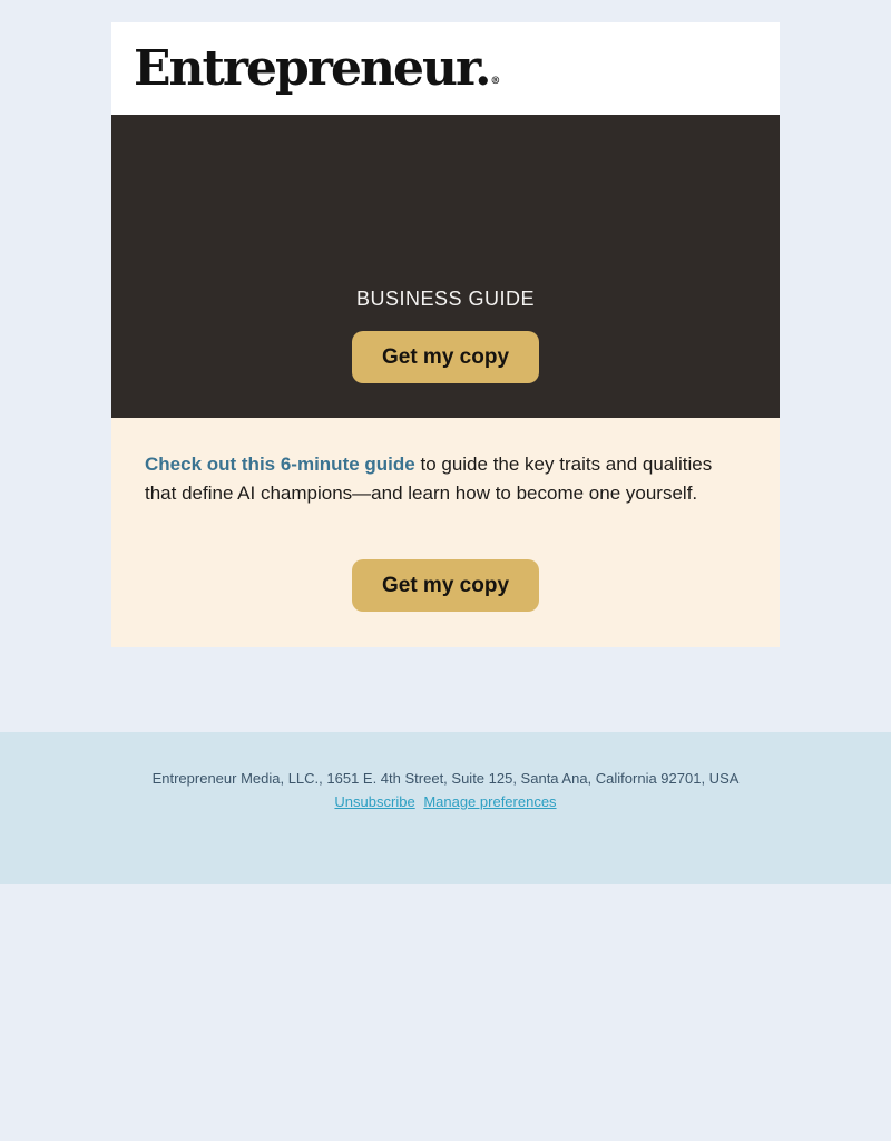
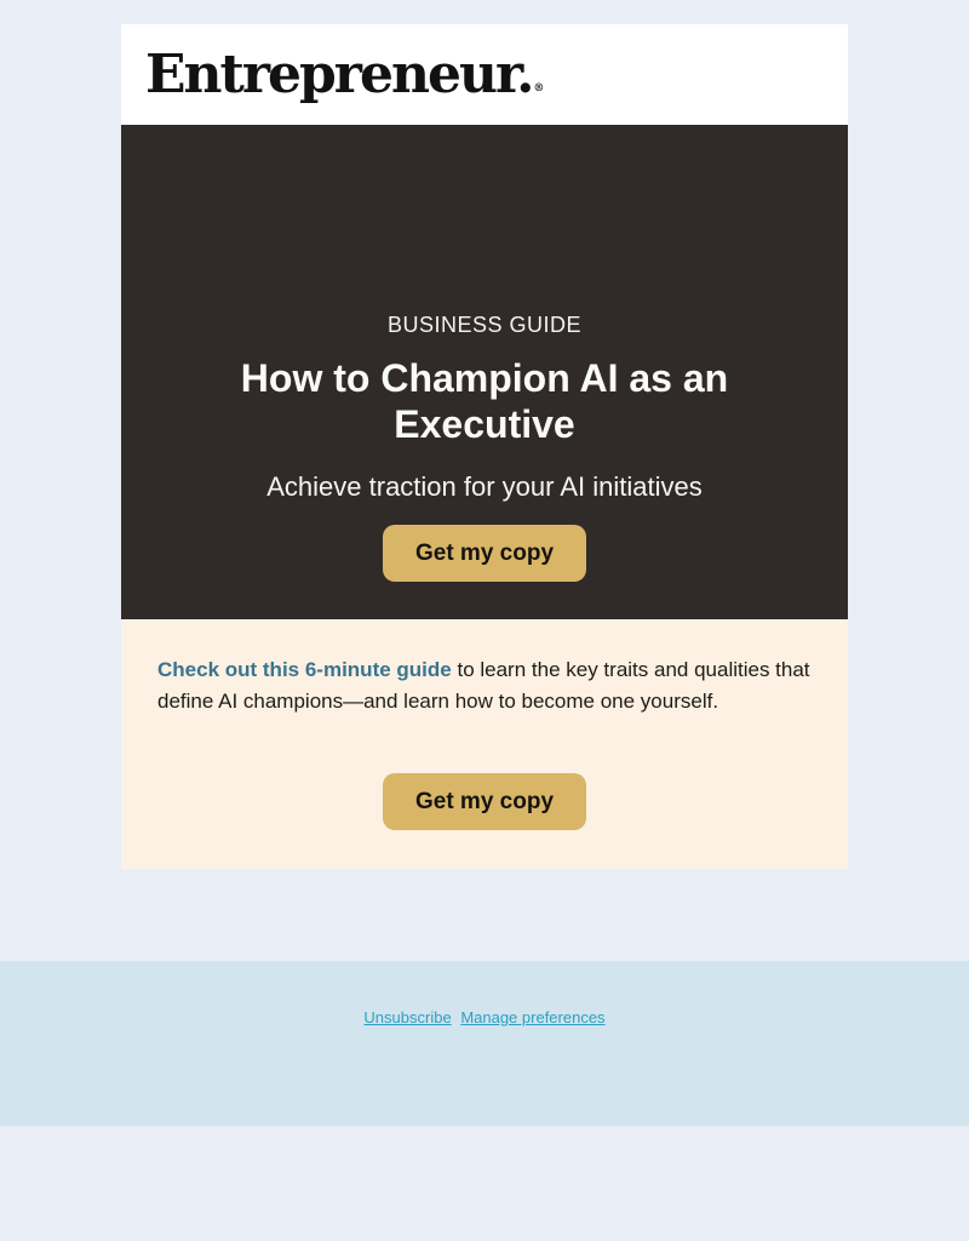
  Entrepreneur.®
  BUSINESS GUIDE
+ How to Champion AI as an Executive
+ Achieve traction for your AI initiatives
  Get my copy
- Check out this 6-minute guide to guide the key traits and qualities that define AI champions—and learn how to become one yourself.
+ Check out this 6-minute guide to learn the key traits and qualities that define AI champions—and learn how to become one yourself.
  Get my copy
- Entrepreneur Media, LLC., 1651 E. 4th Street, Suite 125, Santa Ana, California 92701, USA
  Unsubscribe Manage preferences
